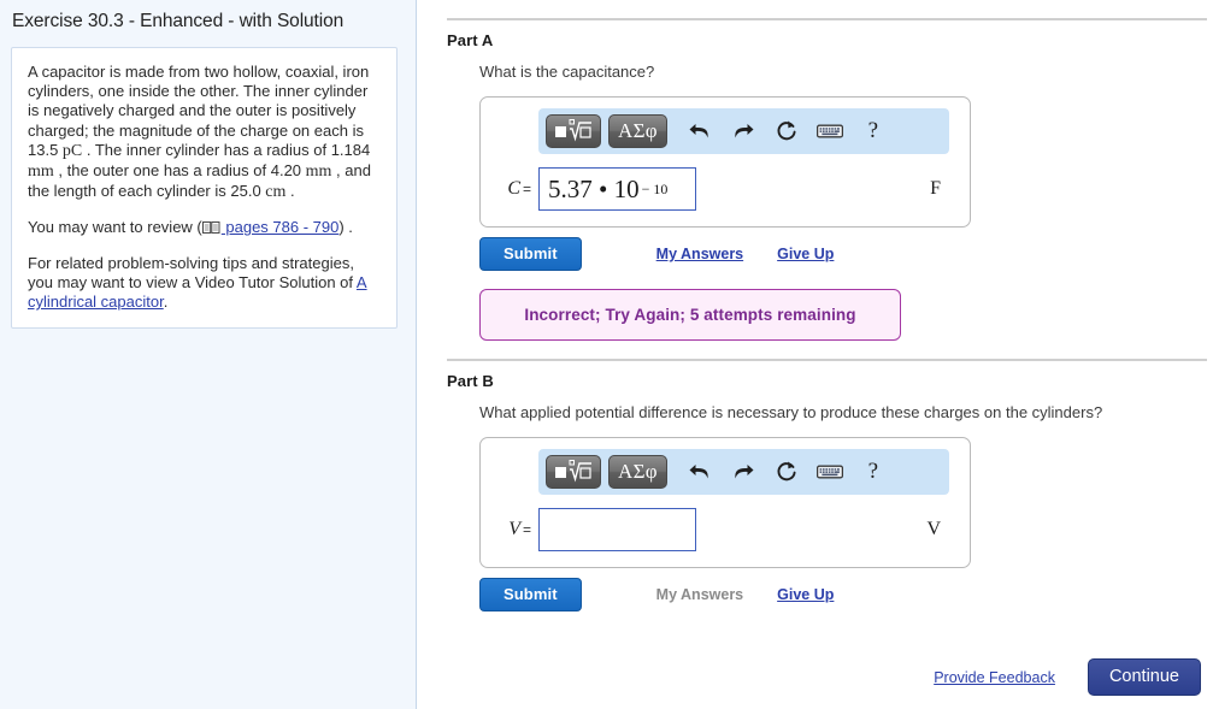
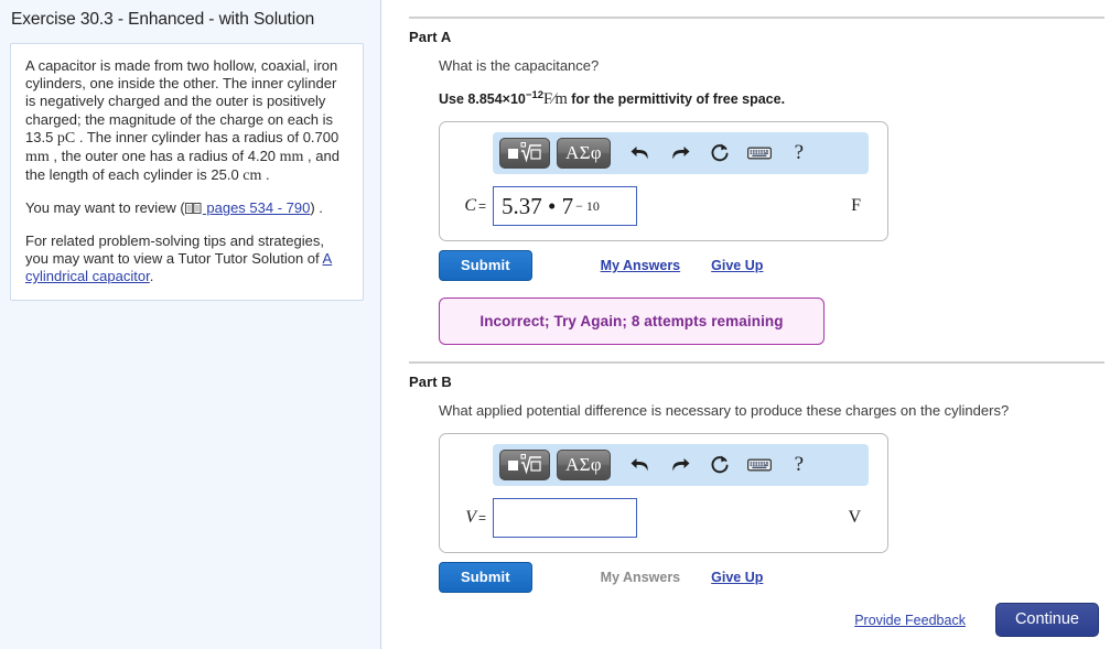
  Exercise 30.3 - Enhanced - with Solution
- A capacitor is made from two hollow, coaxial, iron cylinders, one inside the other. The inner cylinder is negatively charged and the outer is positively charged; the magnitude of the charge on each is 13.5 pC . The inner cylinder has a radius of 1.184 mm , the outer one has a radius of 4.20 mm , and the length of each cylinder is 25.0 cm .
+ A capacitor is made from two hollow, coaxial, iron cylinders, one inside the other. The inner cylinder is negatively charged and the outer is positively charged; the magnitude of the charge on each is 13.5 pC . The inner cylinder has a radius of 0.700 mm , the outer one has a radius of 4.20 mm , and the length of each cylinder is 25.0 cm .
- You may want to review ( pages 786 - 790) .
+ You may want to review ( pages 534 - 790) .
- For related problem-solving tips and strategies, you may want to view a Video Tutor Solution of A cylindrical capacitor.
+ For related problem-solving tips and strategies, you may want to view a Tutor Tutor Solution of A cylindrical capacitor.
  Part A
  What is the capacitance?
+ Use 8.854×10−12F∕m for the permittivity of free space.
  ΑΣφ
  ?
  C =
- 5.37 • 10
+ 5.37 • 7
  − 10
  F
  Submit
  My Answers
  Give Up
- Incorrect; Try Again; 5 attempts remaining
+ Incorrect; Try Again; 8 attempts remaining
  Part B
  What applied potential difference is necessary to produce these charges on the cylinders?
  ΑΣφ
  ?
  V =
  V
  Submit
  My Answers
  Give Up
  Provide Feedback
  Continue
